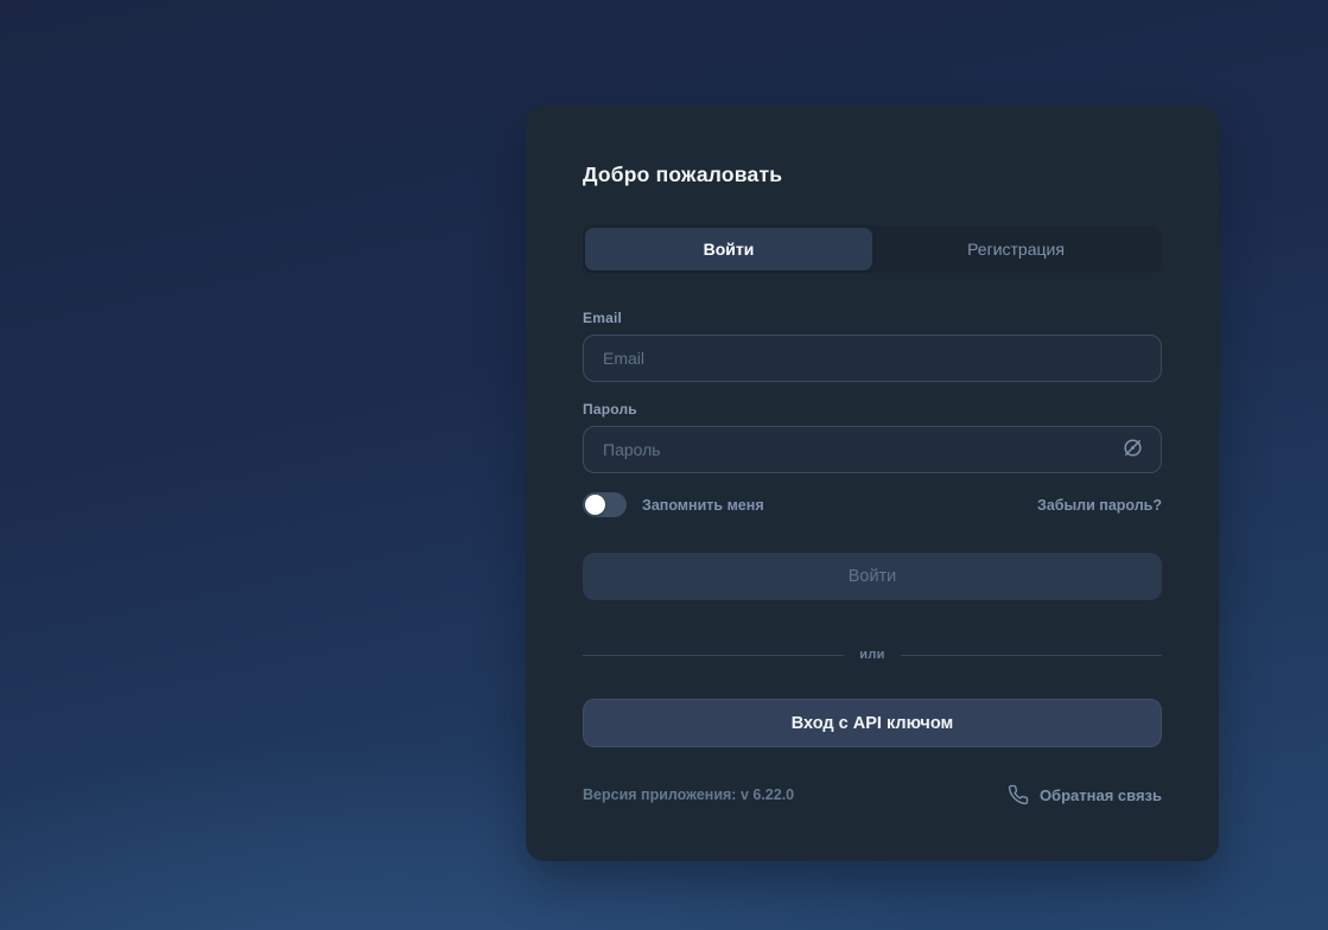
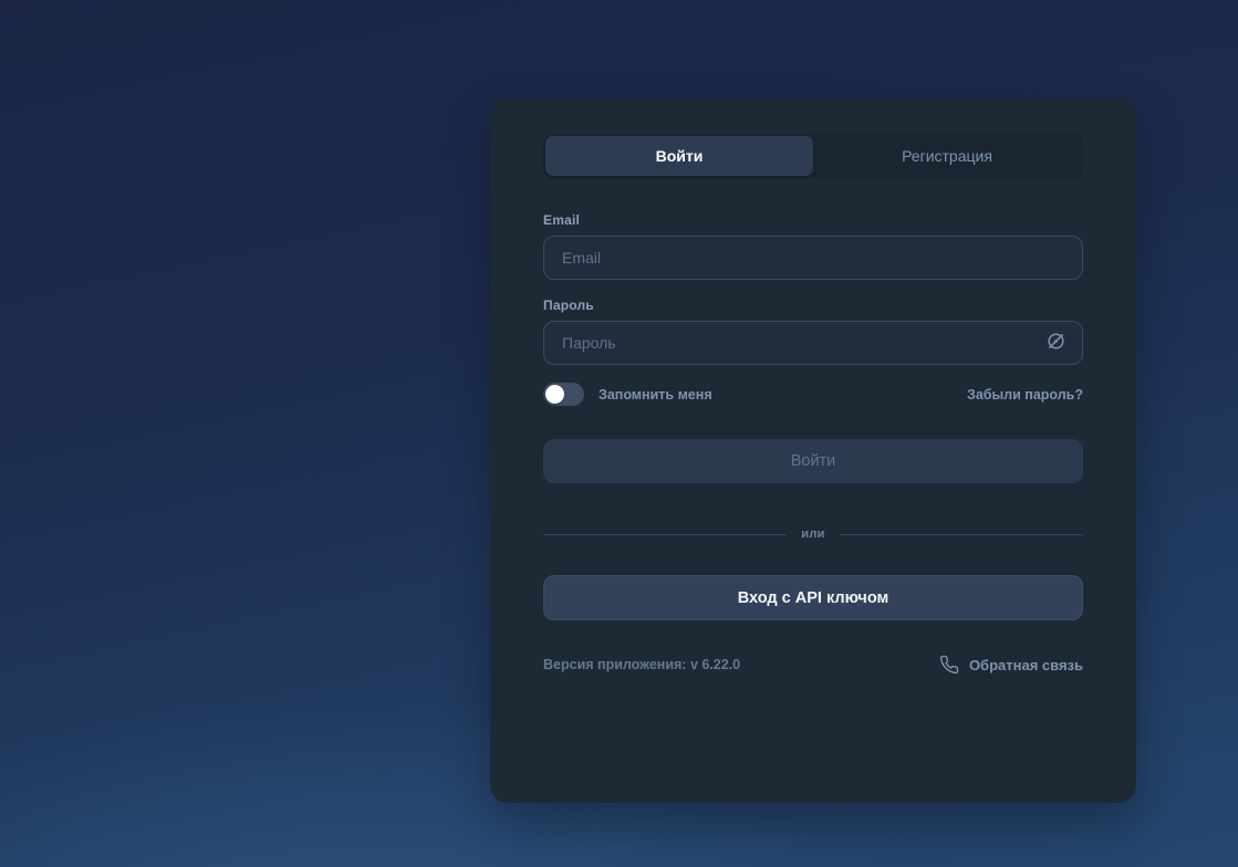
- Добро пожаловать
  Войти
  Регистрация
  Email
  Email
  Пароль
  Пароль
  Запомнить меня
  Забыли пароль?
  Войти
  или
  Вход с API ключом
  Версия приложения: v 6.22.0
  Обратная связь
